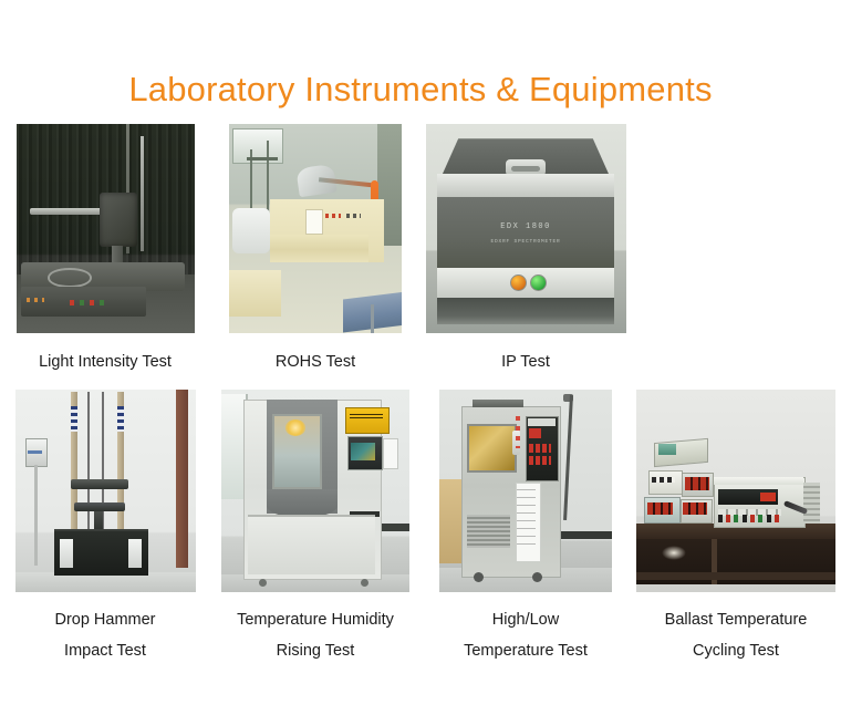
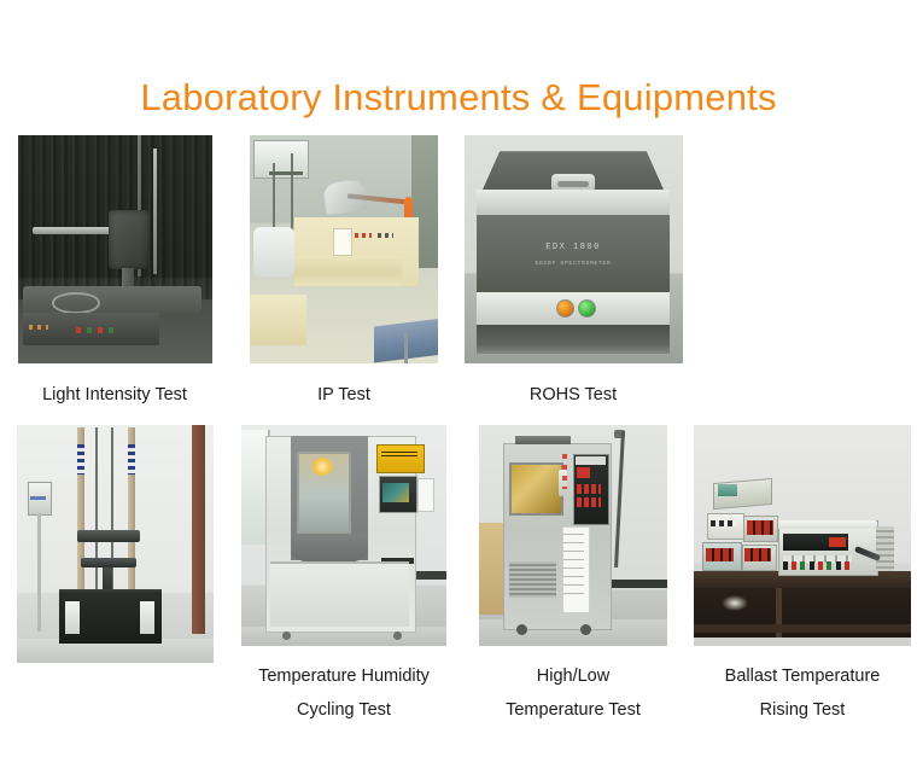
  Laboratory Instruments & Equipments
  Light Intensity Test
- ROHS Test
+ IP Test
  EDX 1800
- IP Test
+ ROHS Test
- Drop Hammer
- Impact Test
  Temperature Humidity
- Rising Test
+ Cycling Test
  High/Low
  Temperature Test
  Ballast Temperature
- Cycling Test
+ Rising Test
